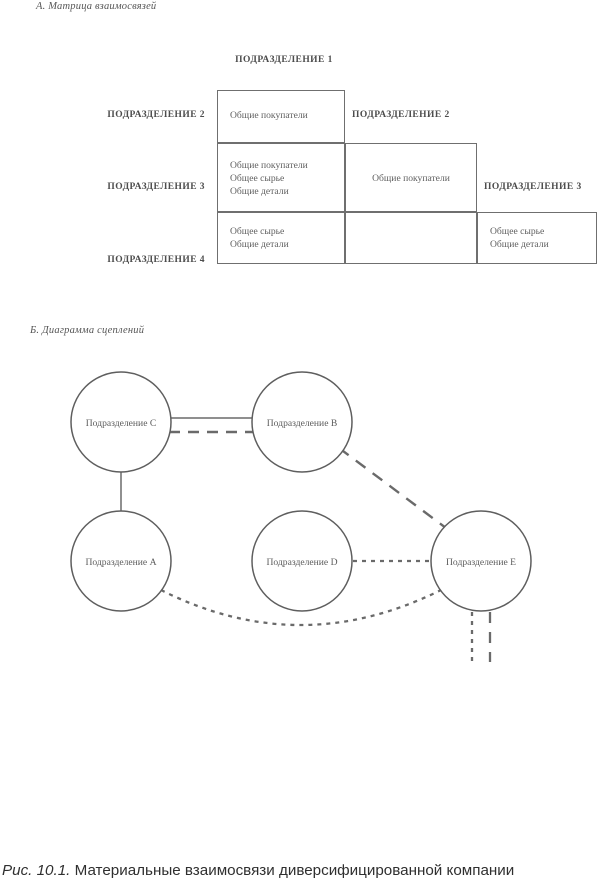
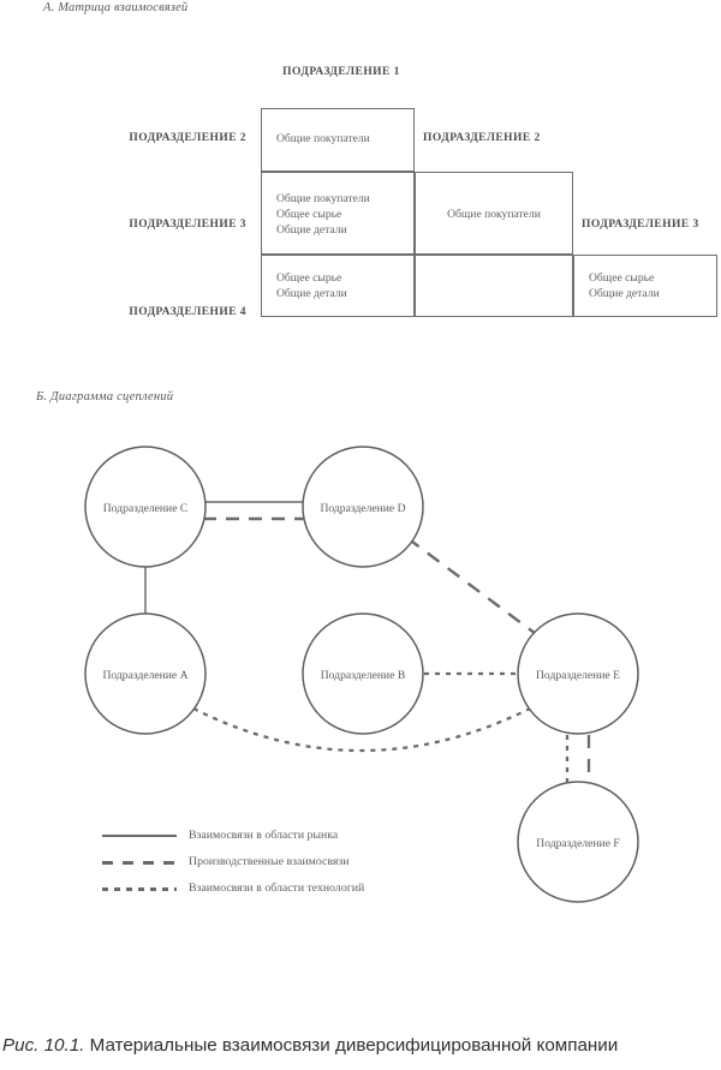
  А. Матрица взаимосвязей
  ПОДРАЗДЕЛЕНИЕ 1
  ПОДРАЗДЕЛЕНИЕ 2
  ПОДРАЗДЕЛЕНИЕ 3
  ПОДРАЗДЕЛЕНИЕ 4
  ПОДРАЗДЕЛЕНИЕ 2
  ПОДРАЗДЕЛЕНИЕ 3
  Общие покупатели
  Общие покупатели
  Общее сырье
  Общие детали
  Общие покупатели
  Общее сырье
  Общие детали
  Общее сырье
  Общие детали
  Б. Диаграмма сцеплений
  Подразделение С
- Подразделение В
+ Подразделение D
  Подразделение А
- Подразделение D
+ Подразделение В
  Подразделение Е
+ Подразделение F
+ Взаимосвязи в области рынка
+ Производственные взаимосвязи
+ Взаимосвязи в области технологий
  Рис. 10.1. Материальные взаимосвязи диверсифицированной компании
